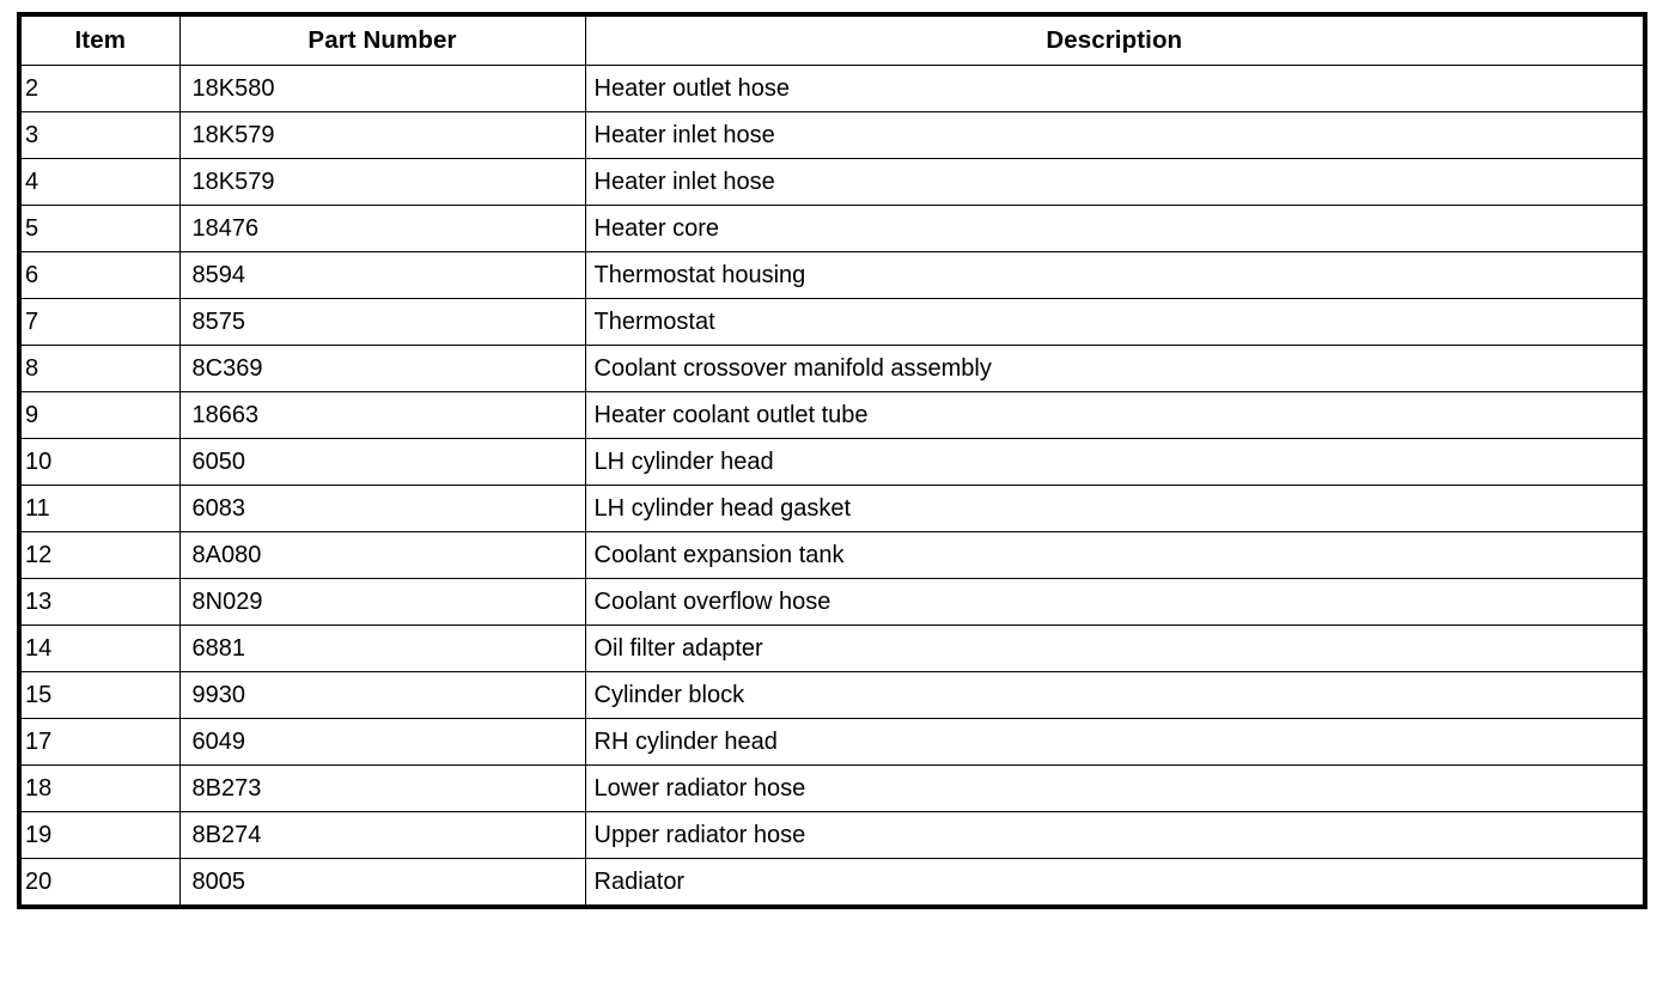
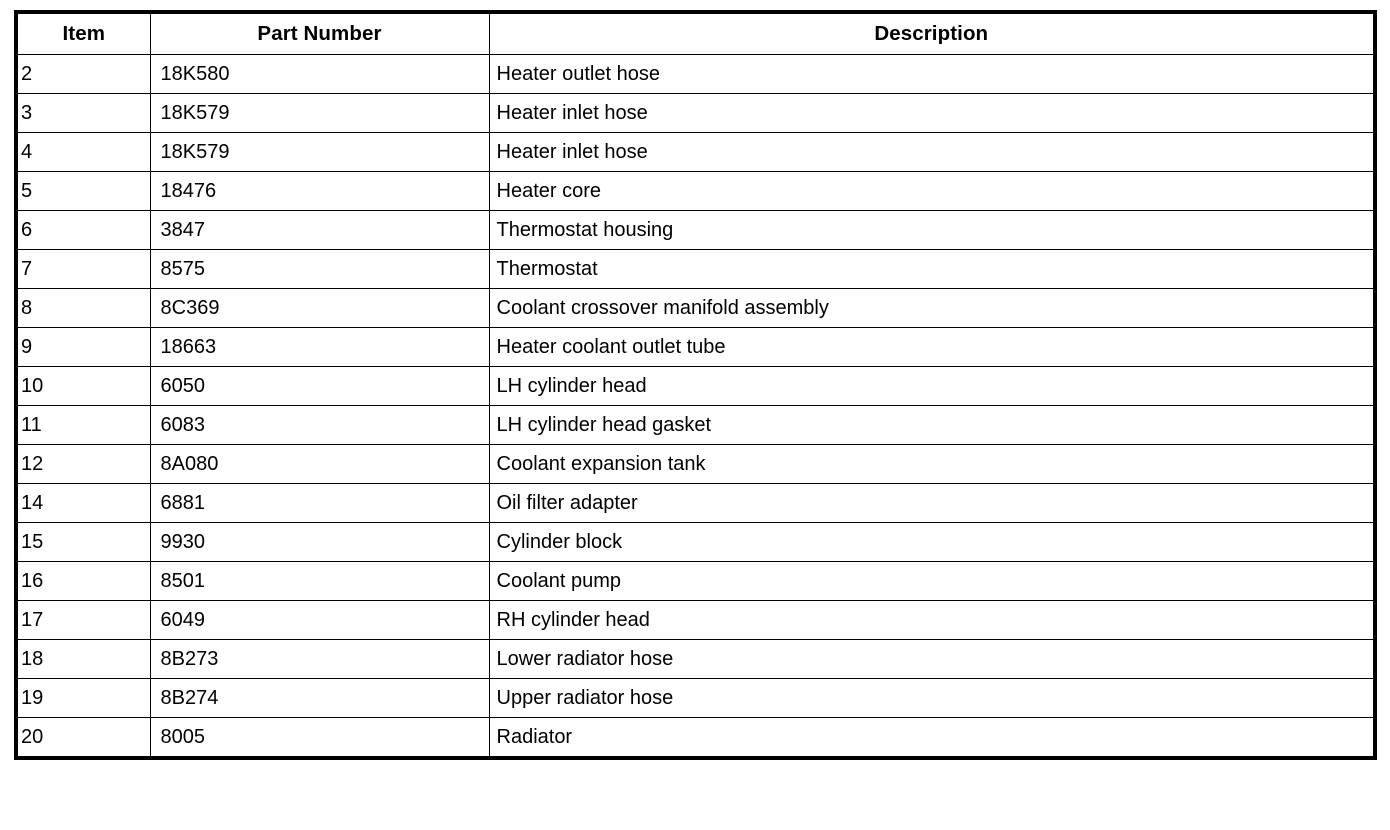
  Item	Part Number	Description
  2	18K580	Heater outlet hose
  3	18K579	Heater inlet hose
  4	18K579	Heater inlet hose
  5	18476	Heater core
- 6	8594	Thermostat housing
+ 6	3847	Thermostat housing
  7	8575	Thermostat
  8	8C369	Coolant crossover manifold assembly
  9	18663	Heater coolant outlet tube
  10	6050	LH cylinder head
  11	6083	LH cylinder head gasket
  12	8A080	Coolant expansion tank
- 13	8N029	Coolant overflow hose
  14	6881	Oil filter adapter
  15	9930	Cylinder block
+ 16	8501	Coolant pump
  17	6049	RH cylinder head
  18	8B273	Lower radiator hose
  19	8B274	Upper radiator hose
  20	8005	Radiator
